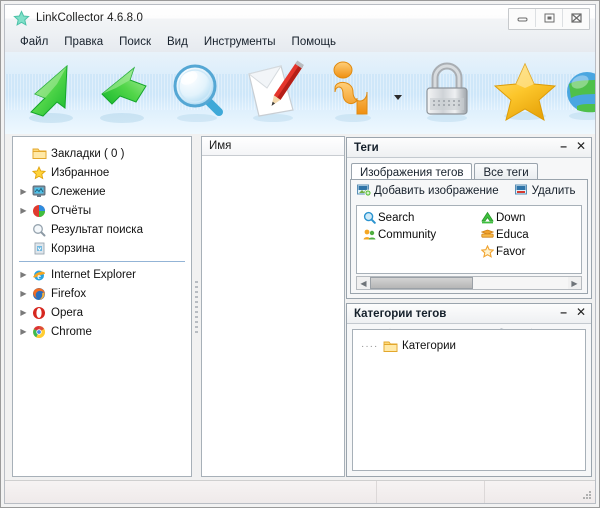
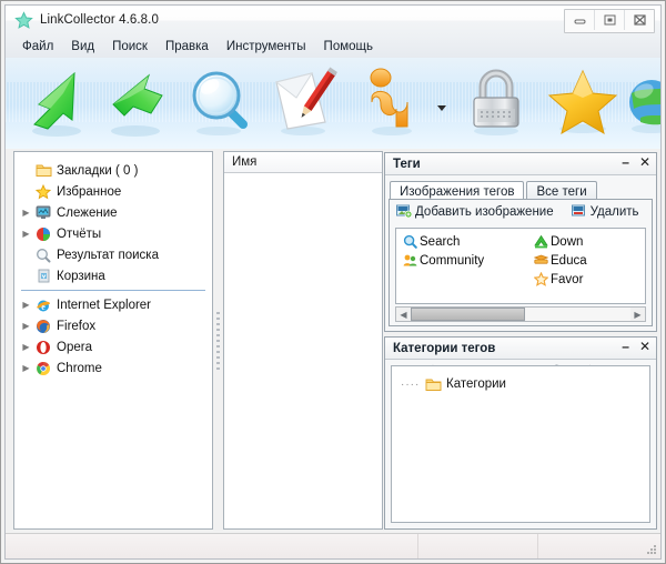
  LinkCollector 4.6.8.0
  Файл
- Правка
+ Вид
  Поиск
- Вид
+ Правка
  Инструменты
  Помощь
  Закладки ( 0 )
  Избранное
  ▶
  Слежение
  ▶
  Отчёты
  Результат поиска
  Корзина
  ▶
  e
  Internet Explorer
  ▶
  Firefox
  ▶
  Opera
  ▶
  Chrome
  Имя
  Теги
  –
  ✕
  Изображения тегов
  Все теги
  Добавить изображение
  Удалить
  Search
  Community
  Down
  Educa
  Favor
  ◀
  ▶
  Категории тегов
  –
  ✕
  ····
  Категории
